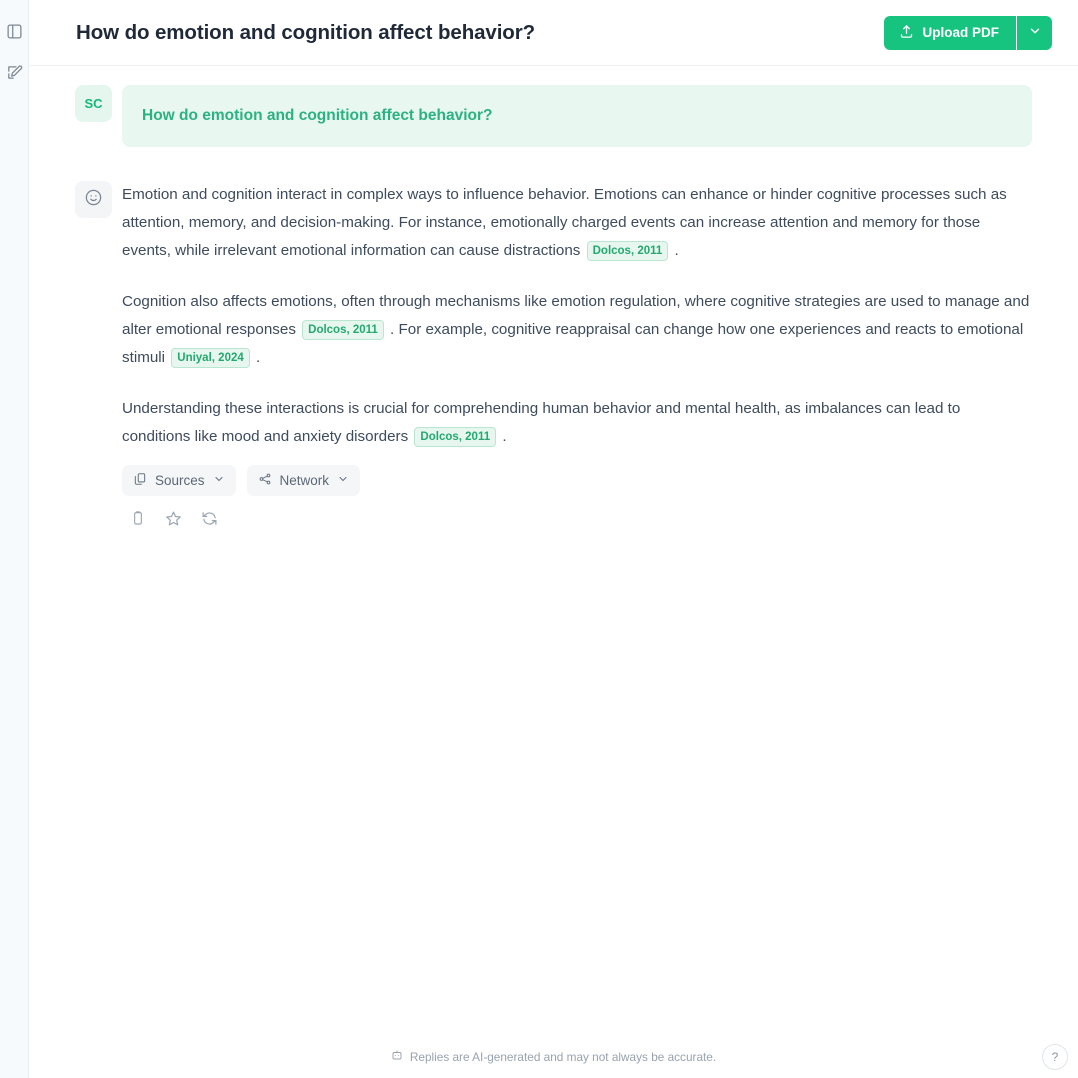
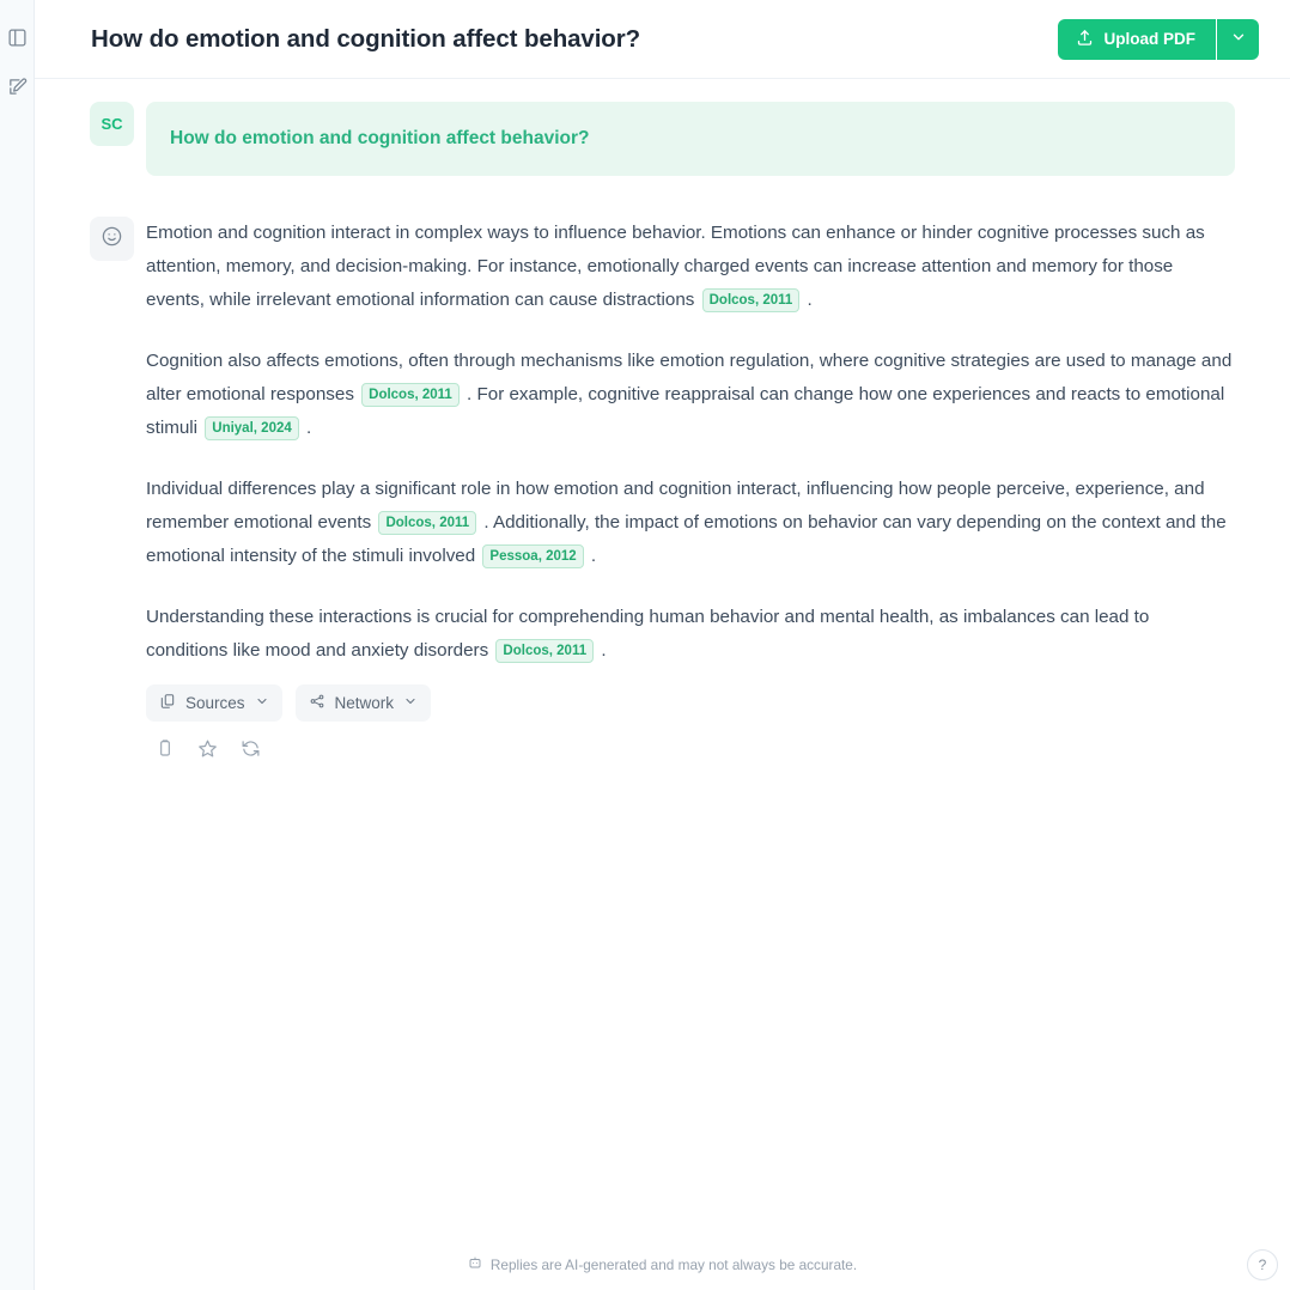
  How do emotion and cognition affect behavior?
  Upload PDF
  SC
  How do emotion and cognition affect behavior?
  Emotion and cognition interact in complex ways to influence behavior. Emotions can enhance or hinder cognitive processes such as attention, memory, and decision-making. For instance, emotionally charged events can increase attention and memory for those events, while irrelevant emotional information can cause distractions Dolcos, 2011 .
  Cognition also affects emotions, often through mechanisms like emotion regulation, where cognitive strategies are used to manage and alter emotional responses Dolcos, 2011 . For example, cognitive reappraisal can change how one experiences and reacts to emotional stimuli Uniyal, 2024 .
+ Individual differences play a significant role in how emotion and cognition interact, influencing how people perceive, experience, and remember emotional events Dolcos, 2011 . Additionally, the impact of emotions on behavior can vary depending on the context and the emotional intensity of the stimuli involved Pessoa, 2012 .
  Understanding these interactions is crucial for comprehending human behavior and mental health, as imbalances can lead to conditions like mood and anxiety disorders Dolcos, 2011 .
  Sources
  Network
  Replies are AI-generated and may not always be accurate.
  ?
